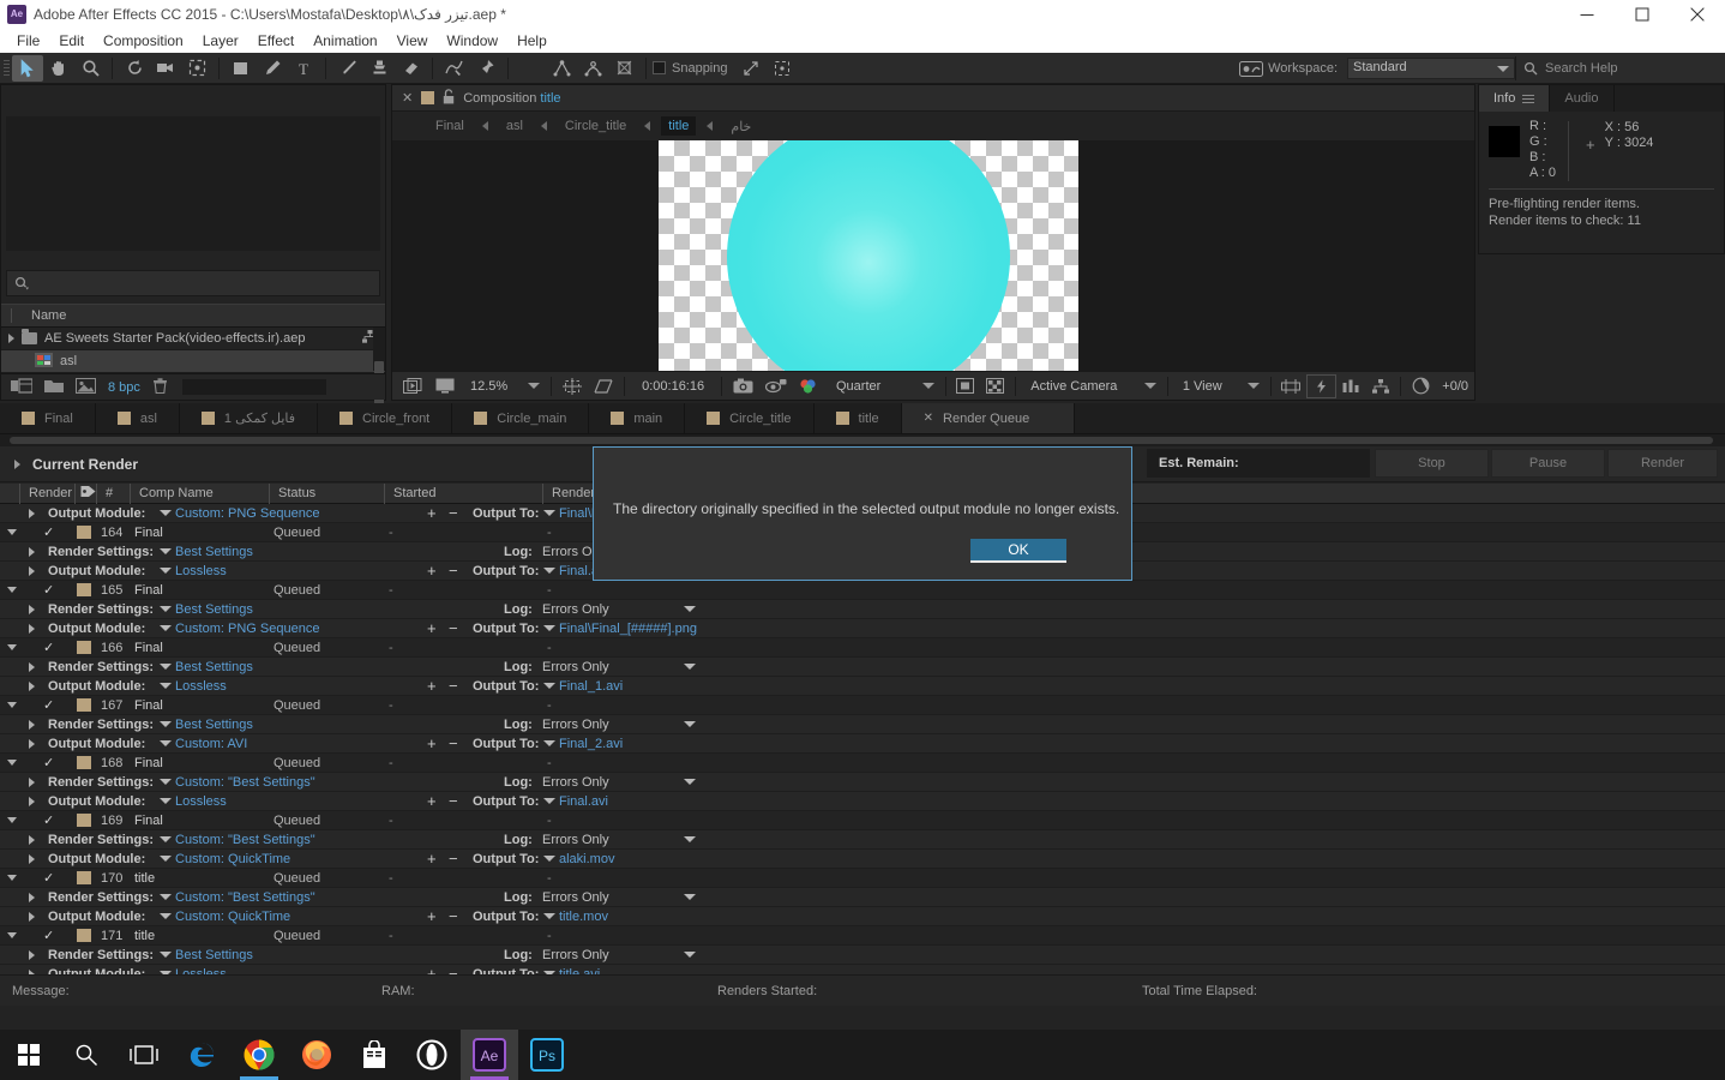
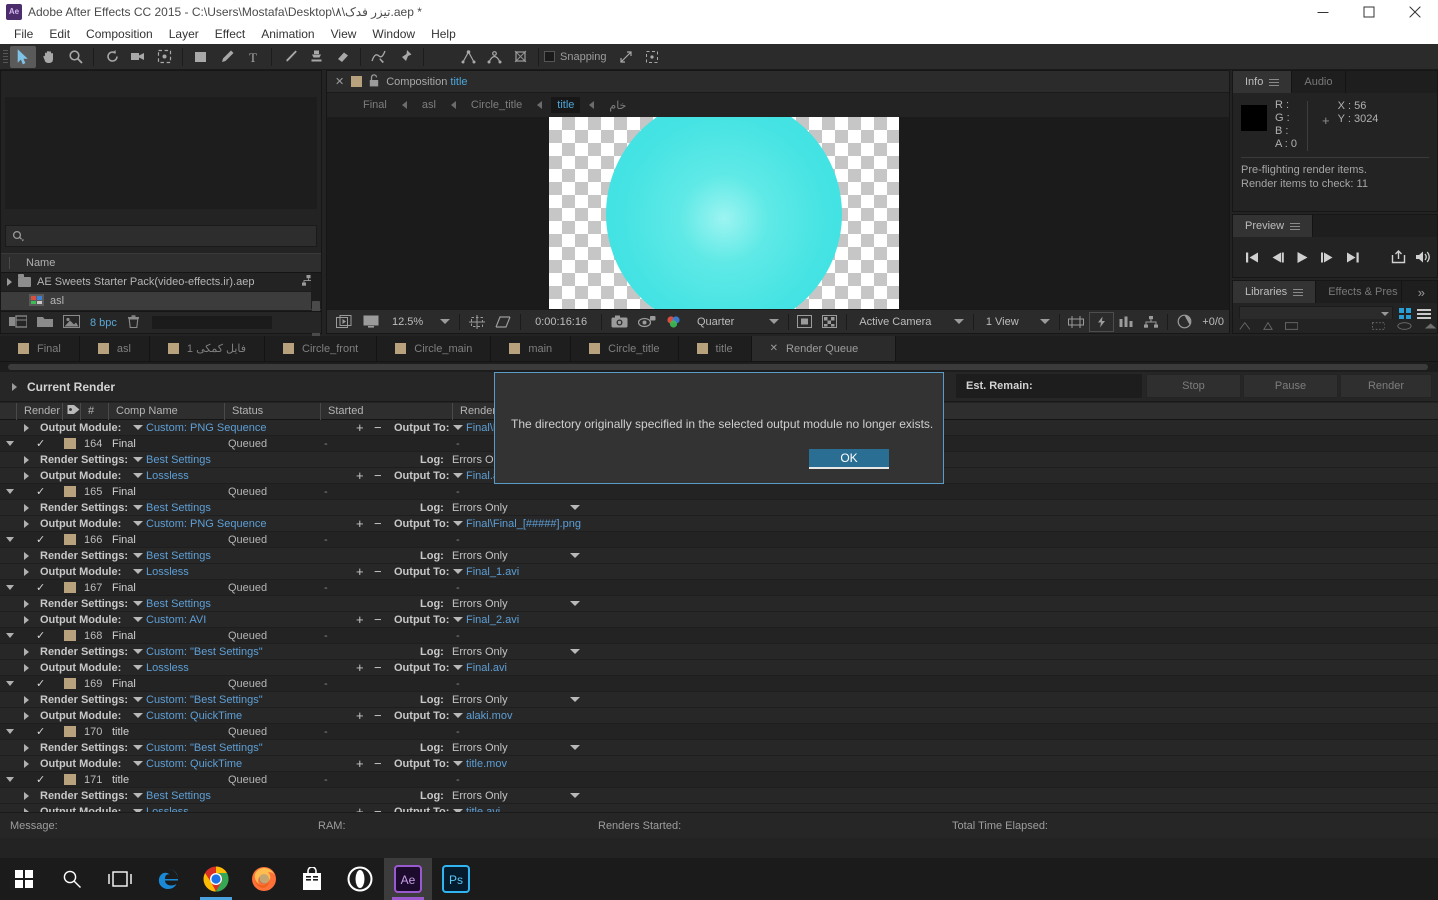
  Ae
  Adobe After Effects CC 2015 - C:\Users\Mostafa\Desktop\۸\تیزر فدک.aep *
  File
  Edit
  Composition
  Layer
  Effect
  Animation
  View
  Window
  Help
  T
  Snapping
- Workspace:
- Standard
- Search Help
  Name
  AE Sweets Starter Pack(video-effects.ir).aep
  asl
  8 bpc
  ✕
  Composition title
  Final
  asl
  Circle_title
  title
  خام
  12.5%
  0:00:16:16
  Quarter
  Active Camera
  1 View
  +0/0
  Info
  Audio
  R :
  G :
  B :
  A : 0
  +
  X : 56
  Y : 3024
  Pre-flighting render items.
  Render items to check: 11
+ Preview
+ Libraries
+ Effects & Pres
+ »
  Final
  asl
  فایل کمکی 1
  Circle_front
  Circle_main
  main
  Circle_title
  title
  ✕
  Render Queue
  Current Render
  Est. Remain:
  Stop
  Pause
  Render
  Render
  #
  Comp Name
  Status
  Started
  Rende
  Output Module:
  Custom: PNG Sequence
  +
  −
  Output To:
  Final\
  ✓
  164
  Final
  Queued
  -
  -
  Render Settings:
  Best Settings
  Log:
  Errors O
  Output Module:
  Lossless
  +
  −
  Output To:
  ✓
  165
  Final
  Queued
  -
  -
  Render Settings:
  Best Settings
  Log:
  Errors Only
  Output Module:
  Custom: PNG Sequence
  +
  −
  Output To:
  Final\Final_[#####].png
  ✓
  166
  Final
  Queued
  -
  -
  Render Settings:
  Best Settings
  Log:
  Errors Only
  Output Module:
  Lossless
  +
  −
  Output To:
  Final_1.avi
  ✓
  167
  Final
  Queued
  -
  -
  Render Settings:
  Best Settings
  Log:
  Errors Only
  Output Module:
  Custom: AVI
  +
  −
  Output To:
  Final_2.avi
  ✓
  168
  Final
  Queued
  -
  -
  Render Settings:
  Custom: "Best Settings"
  Log:
  Errors Only
  Output Module:
  Lossless
  +
  −
  Output To:
  Final.avi
  ✓
  169
  Final
  Queued
  -
  -
  Render Settings:
  Custom: "Best Settings"
  Log:
  Errors Only
  Output Module:
  Custom: QuickTime
  +
  −
  Output To:
  alaki.mov
  ✓
  170
  title
  Queued
  -
  -
  Render Settings:
  Custom: "Best Settings"
  Log:
  Errors Only
  Output Module:
  Custom: QuickTime
  +
  −
  Output To:
  title.mov
  ✓
  171
  title
  Queued
  -
  -
  Render Settings:
  Best Settings
  Log:
  Errors Only
  Message:
  RAM:
  Renders Started:
  Total Time Elapsed:
  The directory originally specified in the selected output module no longer exists.
  OK
  Ae
  Ps
